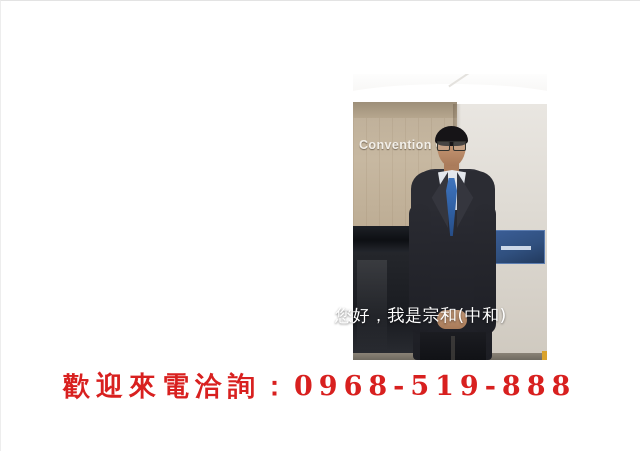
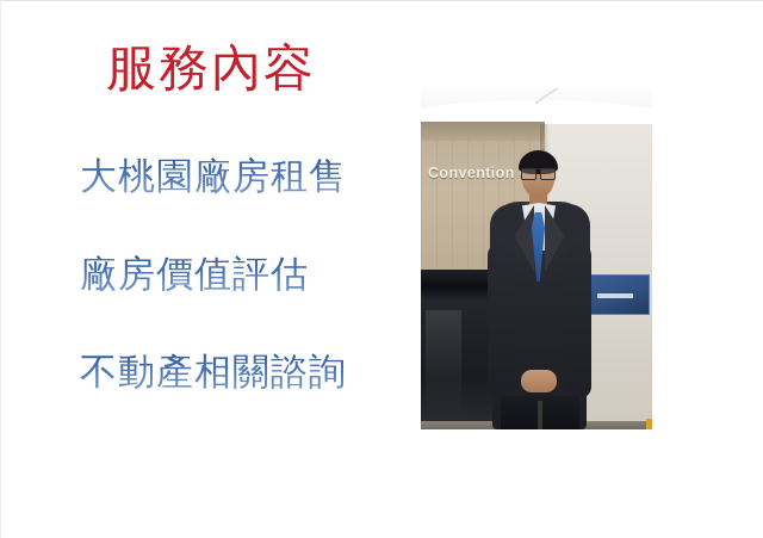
+ 服務內容
+ 大桃園廠房租售
+ 廠房價值評估
+ 不動產相關諮詢
  Convention
- 您好，我是宗和(中和)
- 歡迎來電洽詢：0968-519-888
